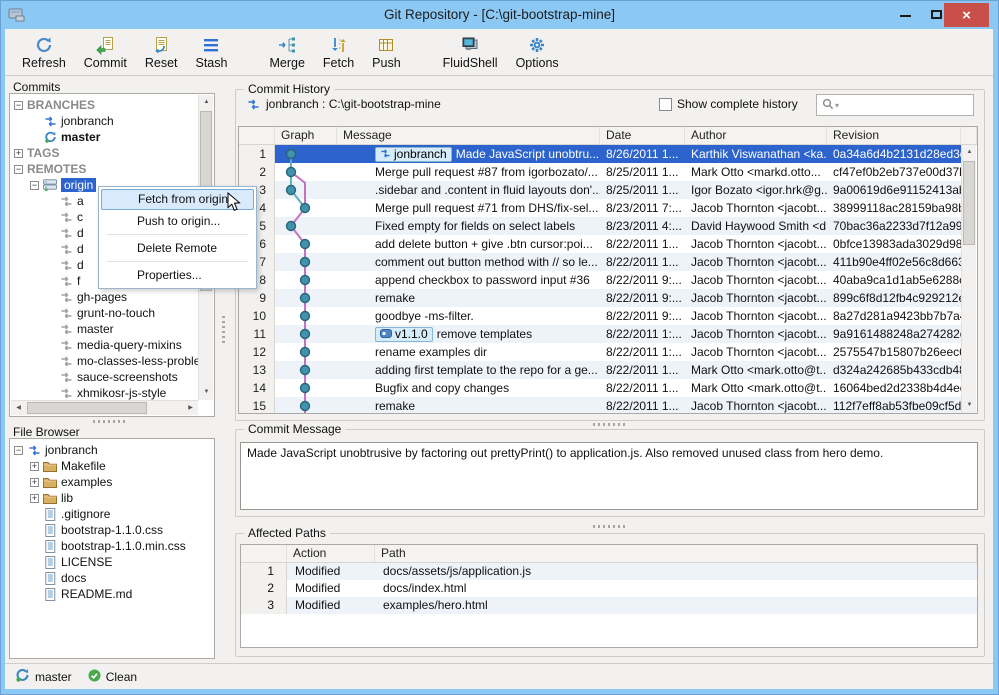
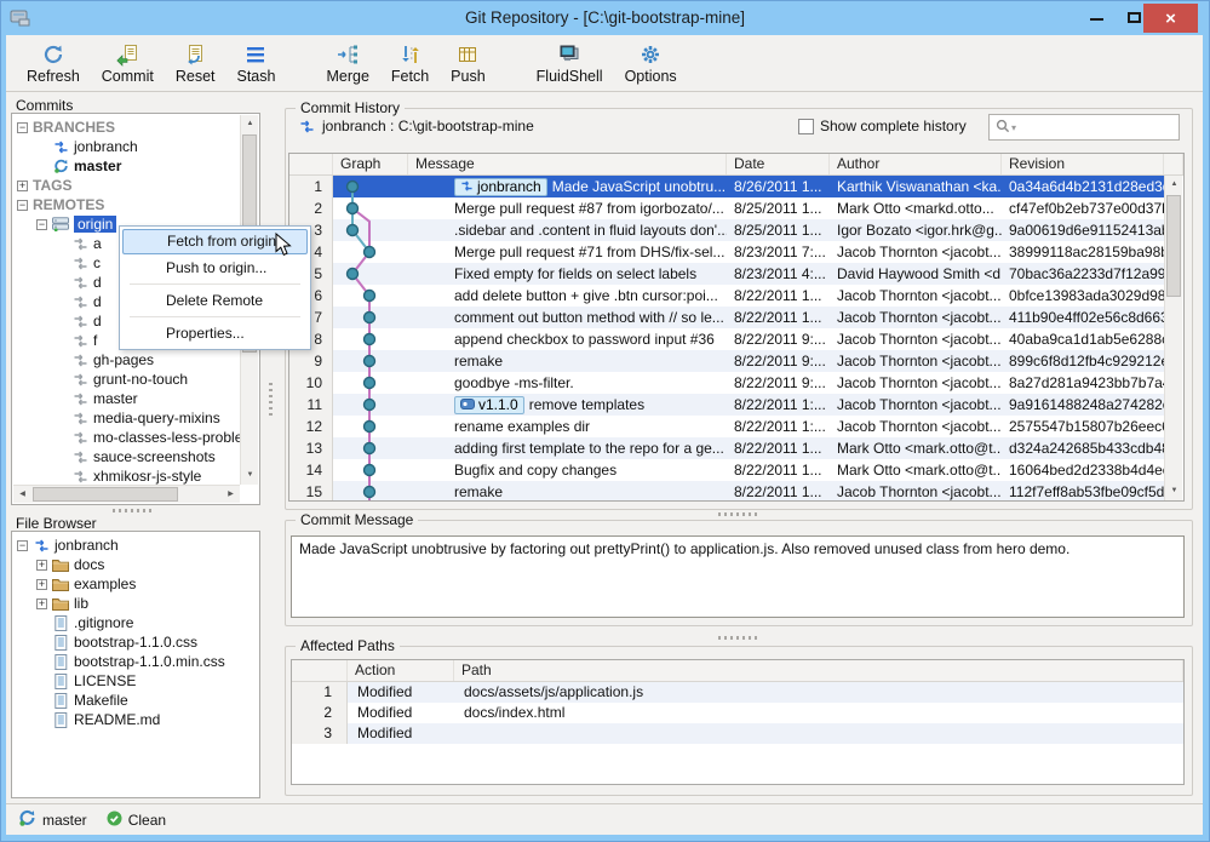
  Git Repository - [C:\git-bootstrap-mine]
  ×
  Refresh
  Commit
  Reset
  Stash
  Merge
  Fetch
  Push
  FluidShell
  Options
  Commits
  −
  BRANCHES
  jonbranch
  master
  +
  TAGS
  −
  REMOTES
  −
  origin
  a
  c
  d
  d
  d
  f
  gh-pages
  grunt-no-touch
  master
  media-query-mixins
  mo-classes-less-probl
  sauce-screenshots
  xhmikosr-js-style
  File Browser
  −
  jonbranch
  +
- Makefile
+ docs
  +
  examples
  +
  lib
  .gitignore
  bootstrap-1.1.0.css
  bootstrap-1.1.0.min.css
  LICENSE
- docs
+ Makefile
  README.md
  Commit History
  jonbranch : C:\git-bootstrap-mine
  Show complete history
  ▾
  Graph
  Message
  Date
  Author
  Revision
  1
  jonbranch
  Made JavaScript unobtru...
  8/26/2011 1...
  Karthik Viswanathan <ka.
  0a34a6d4b2131d28ed3
  2
  Merge pull request #87 from igorbozato/...
  8/25/2011 1...
  Mark Otto <markd.otto...
  cf47ef0b2eb737e00d37
  3
  .sidebar and .content in fluid layouts don'..
  8/25/2011 1...
  Igor Bozato <igor.hrk@g..
  9a00619d6e91152413a
  4
  Merge pull request #71 from DHS/fix-sel...
  8/23/2011 7:...
  Jacob Thornton <jacobt...
  38999118ac28159ba98
  5
  Fixed empty for fields on select labels
  8/23/2011 4:...
  David Haywood Smith <d
  70bac36a2233d7f12a99
  6
  add delete button + give .btn cursor:poi...
  8/22/2011 1...
  Jacob Thornton <jacobt...
  0bfce13983ada3029d98
  7
  comment out button method with // so le...
  8/22/2011 1...
  Jacob Thornton <jacobt...
  411b90e4ff02e56c8d66
  8
  append checkbox to password input #36
  8/22/2011 9:...
  Jacob Thornton <jacobt...
  40aba9ca1d1ab5e6288
  9
  remake
  8/22/2011 9:...
  Jacob Thornton <jacobt...
  899c6f8d12fb4c929212
  10
  goodbye -ms-filter.
  8/22/2011 9:...
  Jacob Thornton <jacobt...
  8a27d281a9423bb7b7a
  11
  v1.1.0
  remove templates
  8/22/2011 1:...
  Jacob Thornton <jacobt...
  9a9161488248a274282
  12
  rename examples dir
  8/22/2011 1:...
  Jacob Thornton <jacobt...
  2575547b15807b26eec
  13
  adding first template to the repo for a ge...
  8/22/2011 1...
  Mark Otto <mark.otto@t..
  d324a242685b433cdb4
  14
  Bugfix and copy changes
  8/22/2011 1...
  Mark Otto <mark.otto@t..
  16064bed2d2338b4d4e
  15
  remake
  8/22/2011 1...
  Jacob Thornton <jacobt...
  112f7eff8ab53fbe09cf5d
  Commit Message
  Made JavaScript unobtrusive by factoring out prettyPrint() to application.js. Also removed unused class from hero demo.
  Affected Paths
  Action
  Path
  1
  Modified
  docs/assets/js/application.js
  2
  Modified
  docs/index.html
  3
  Modified
- examples/hero.html
  master
  Clean
  Fetch from origin
  Push to origin...
  Delete Remote
  Properties...
